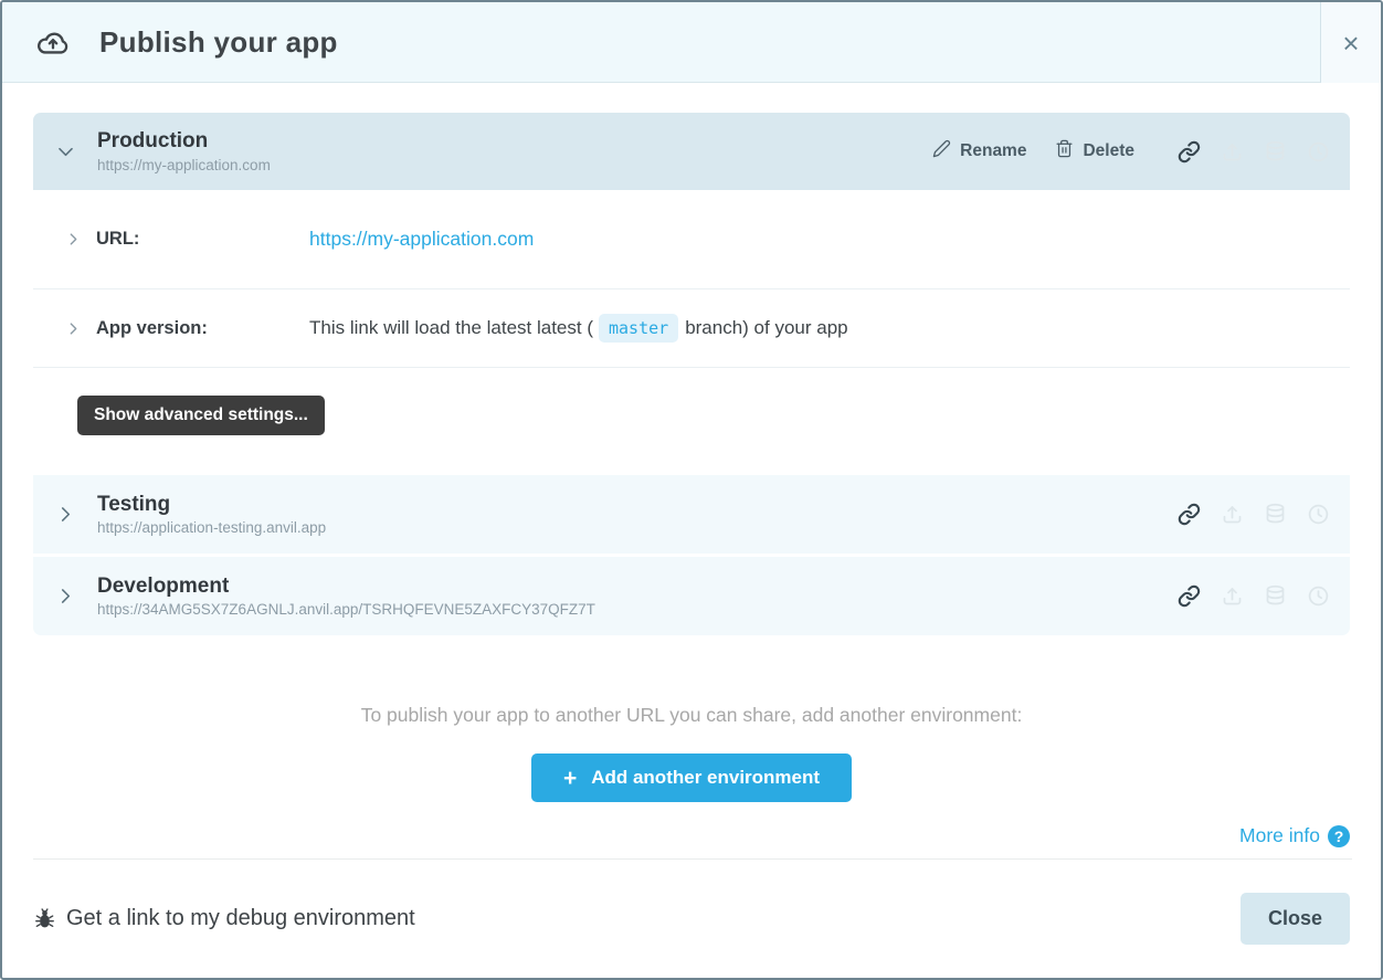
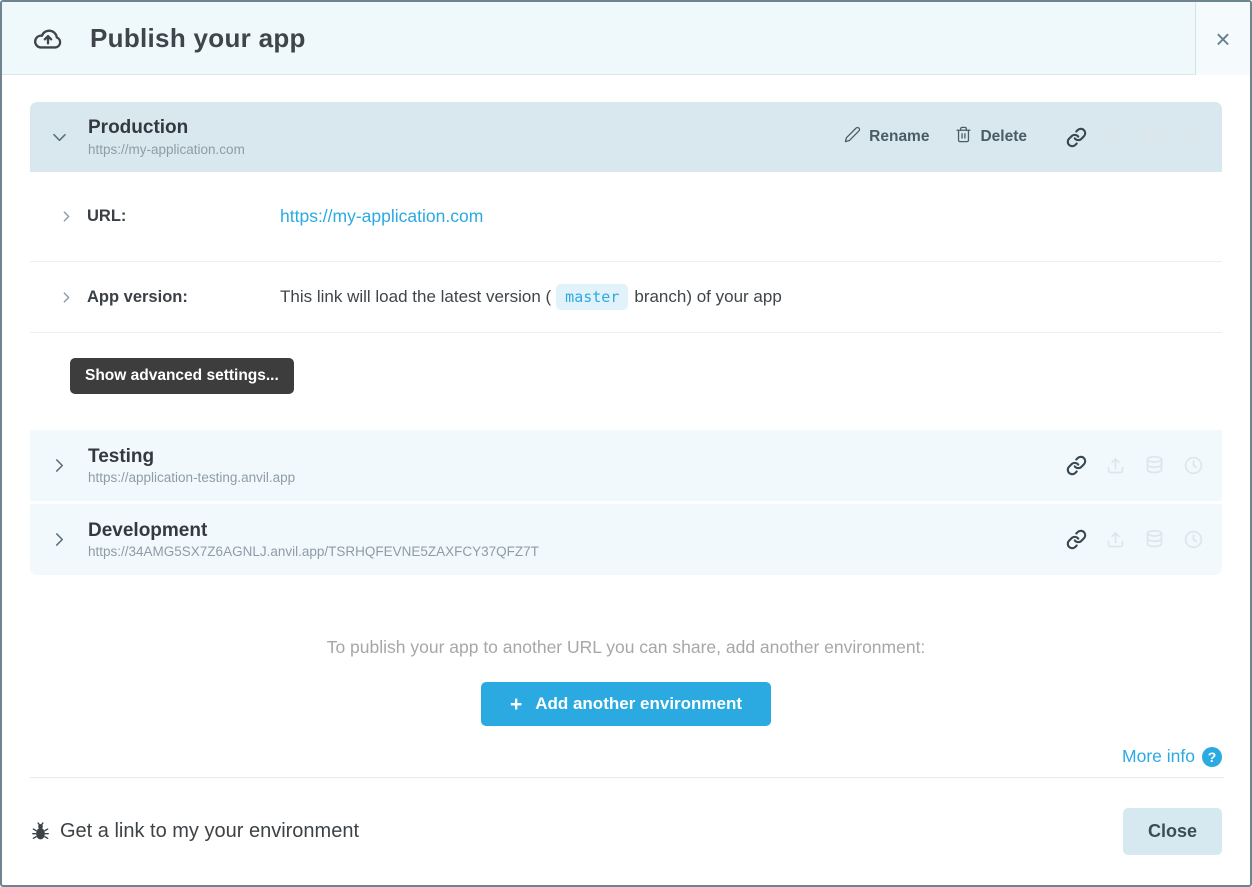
  Publish your app
  ×
  Production
  https://my-application.com
  Rename
  Delete
  URL:
  https://my-application.com
  App version:
- This link will load the latest latest (
+ This link will load the latest version (
  master
  branch) of your app
  Show advanced settings...
  Testing
  https://application-testing.anvil.app
  Development
  https://34AMG5SX7Z6AGNLJ.anvil.app/TSRHQFEVNE5ZAXFCY37QFZ7T
  To publish your app to another URL you can share, add another environment:
  +
  Add another environment
  More info
  ?
- Get a link to my debug environment
+ Get a link to my your environment
  Close
